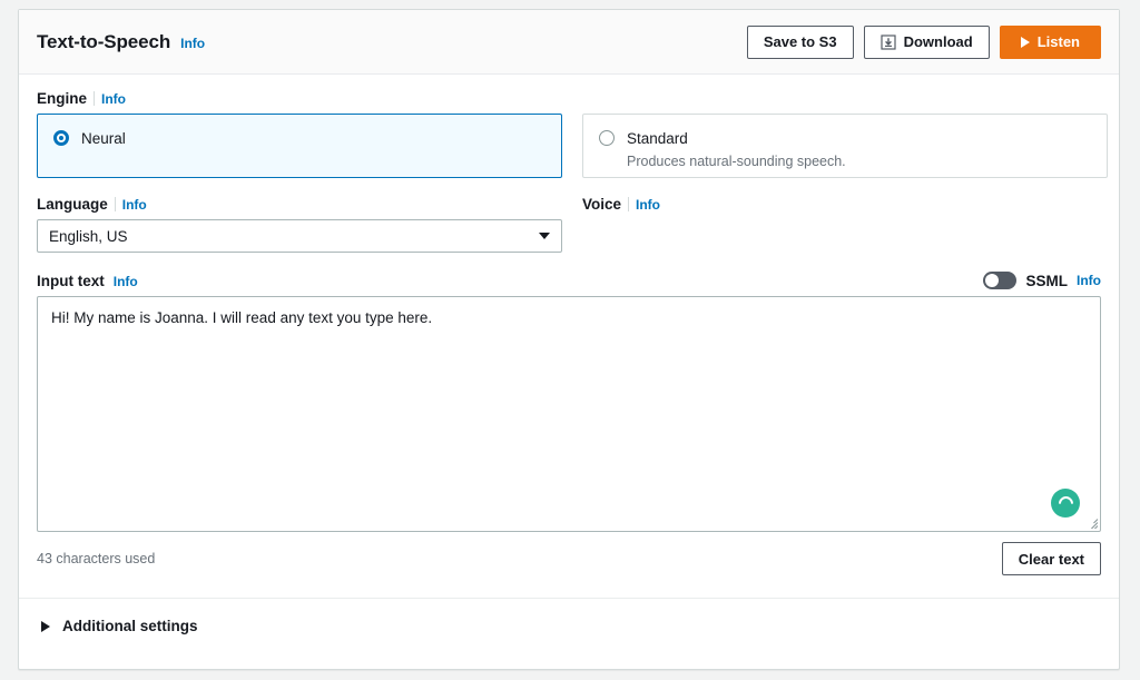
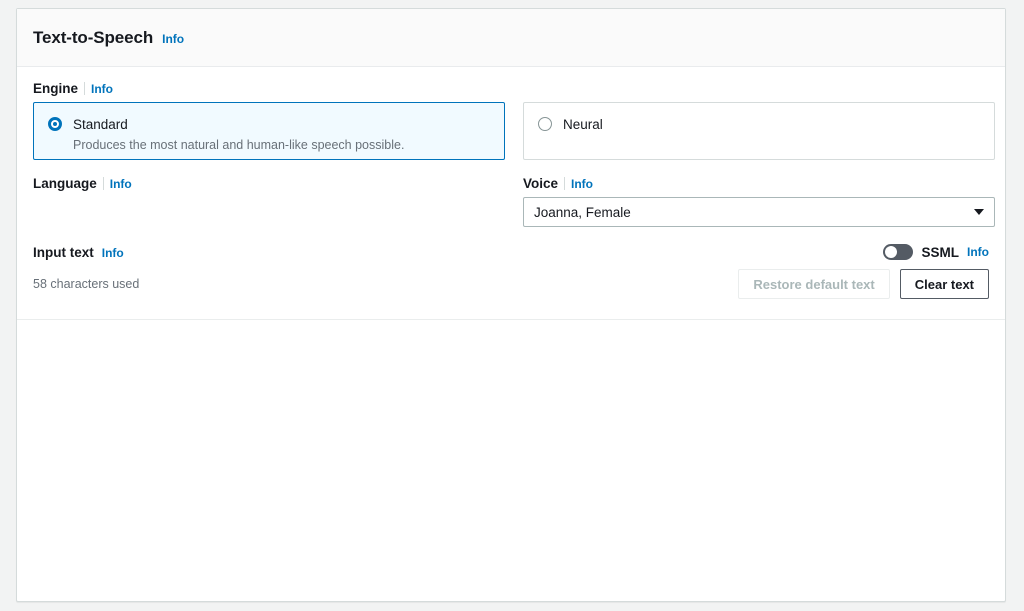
  Text-to-Speech
  Info
- Save to S3
- Download
- Listen
  Engine
  Info
- Neural
+ Standard
+ Produces the most natural and human-like speech possible.
- Standard
+ Neural
- Produces natural-sounding speech.
  Language
  Info
- English, US
  Voice
  Info
+ Joanna, Female
  Input text
  Info
  SSML
  Info
- Hi! My name is Joanna. I will read any text you type here.
- 43 characters used
+ 58 characters used
+ Restore default text
  Clear text
- Additional settings
